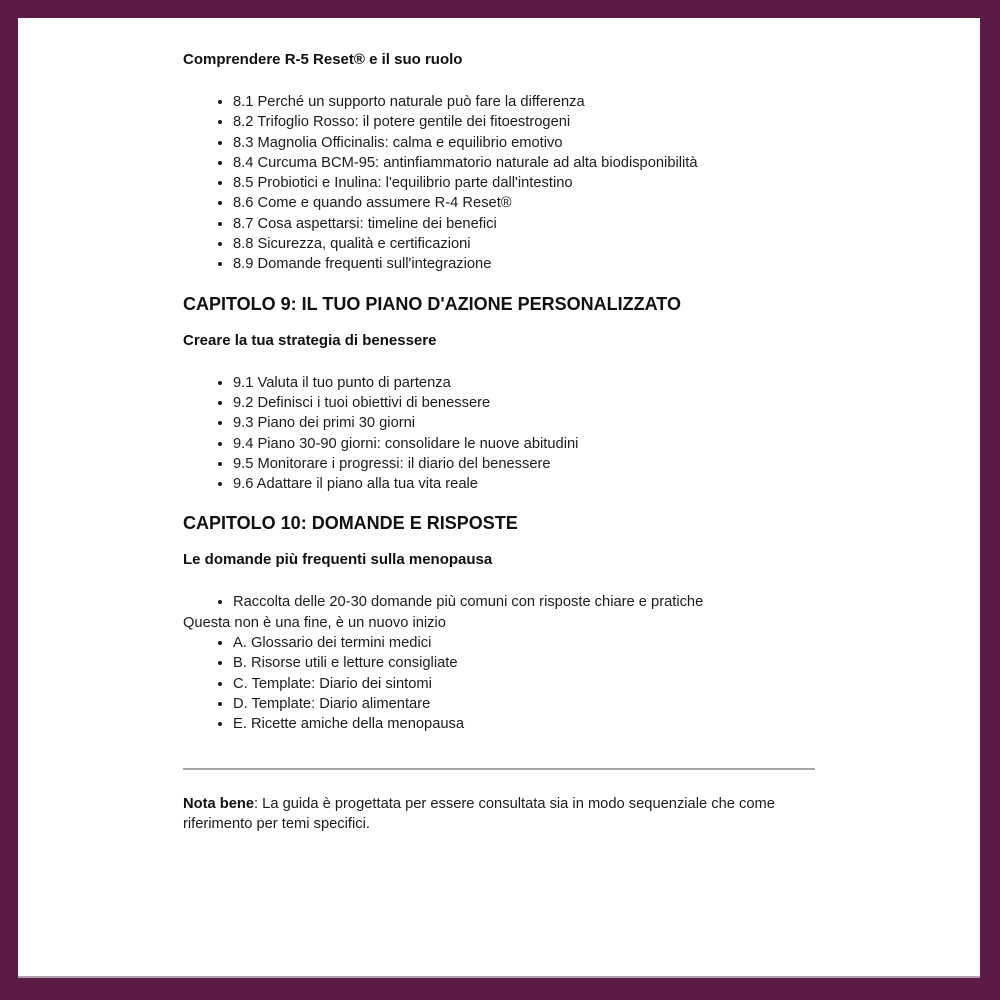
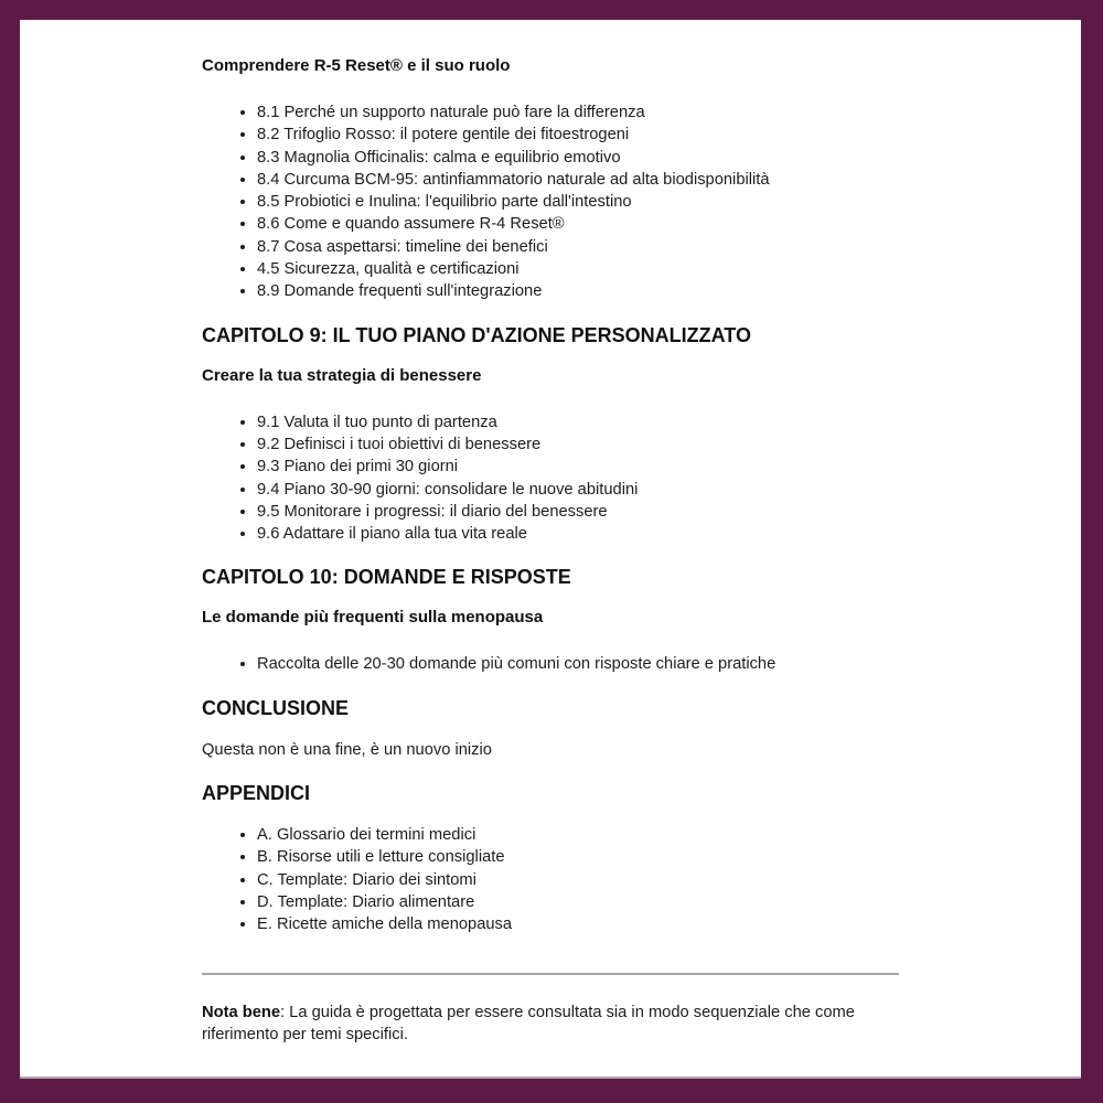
  Comprendere R-5 Reset® e il suo ruolo
  8.1 Perché un supporto naturale può fare la differenza
  8.2 Trifoglio Rosso: il potere gentile dei fitoestrogeni
  8.3 Magnolia Officinalis: calma e equilibrio emotivo
  8.4 Curcuma BCM-95: antinfiammatorio naturale ad alta biodisponibilità
  8.5 Probiotici e Inulina: l'equilibrio parte dall'intestino
  8.6 Come e quando assumere R-4 Reset®
  8.7 Cosa aspettarsi: timeline dei benefici
- 8.8 Sicurezza, qualità e certificazioni
+ 4.5 Sicurezza, qualità e certificazioni
  8.9 Domande frequenti sull'integrazione
  CAPITOLO 9: IL TUO PIANO D'AZIONE PERSONALIZZATO
  Creare la tua strategia di benessere
  9.1 Valuta il tuo punto di partenza
  9.2 Definisci i tuoi obiettivi di benessere
  9.3 Piano dei primi 30 giorni
  9.4 Piano 30-90 giorni: consolidare le nuove abitudini
  9.5 Monitorare i progressi: il diario del benessere
  9.6 Adattare il piano alla tua vita reale
  CAPITOLO 10: DOMANDE E RISPOSTE
  Le domande più frequenti sulla menopausa
  Raccolta delle 20-30 domande più comuni con risposte chiare e pratiche
+ CONCLUSIONE
  Questa non è una fine, è un nuovo inizio
+ APPENDICI
  A. Glossario dei termini medici
  B. Risorse utili e letture consigliate
  C. Template: Diario dei sintomi
  D. Template: Diario alimentare
  E. Ricette amiche della menopausa
  Nota bene: La guida è progettata per essere consultata sia in modo sequenziale che come riferimento per temi specifici.
